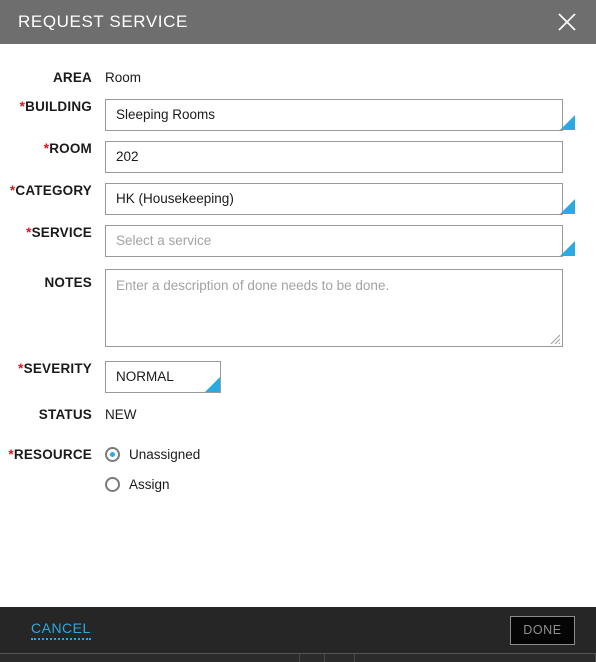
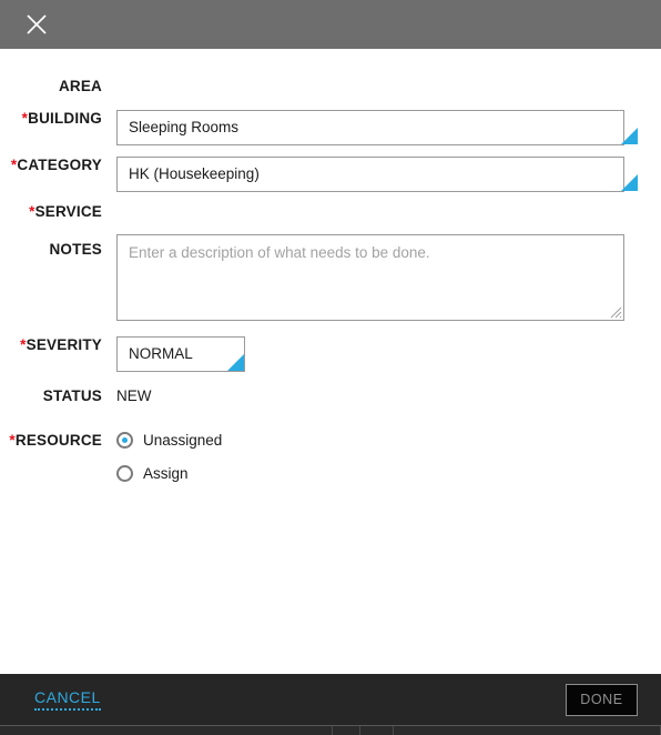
- REQUEST SERVICE
  AREA
- Room
  *BUILDING
  Sleeping Rooms
- *ROOM
- 202
  *CATEGORY
  HK (Housekeeping)
  *SERVICE
- Select a service
  NOTES
- Enter a description of done needs to be done.
+ Enter a description of what needs to be done.
  *SEVERITY
  NORMAL
  STATUS
  NEW
  *RESOURCE
  Unassigned
  Assign
  CANCEL
  DONE
